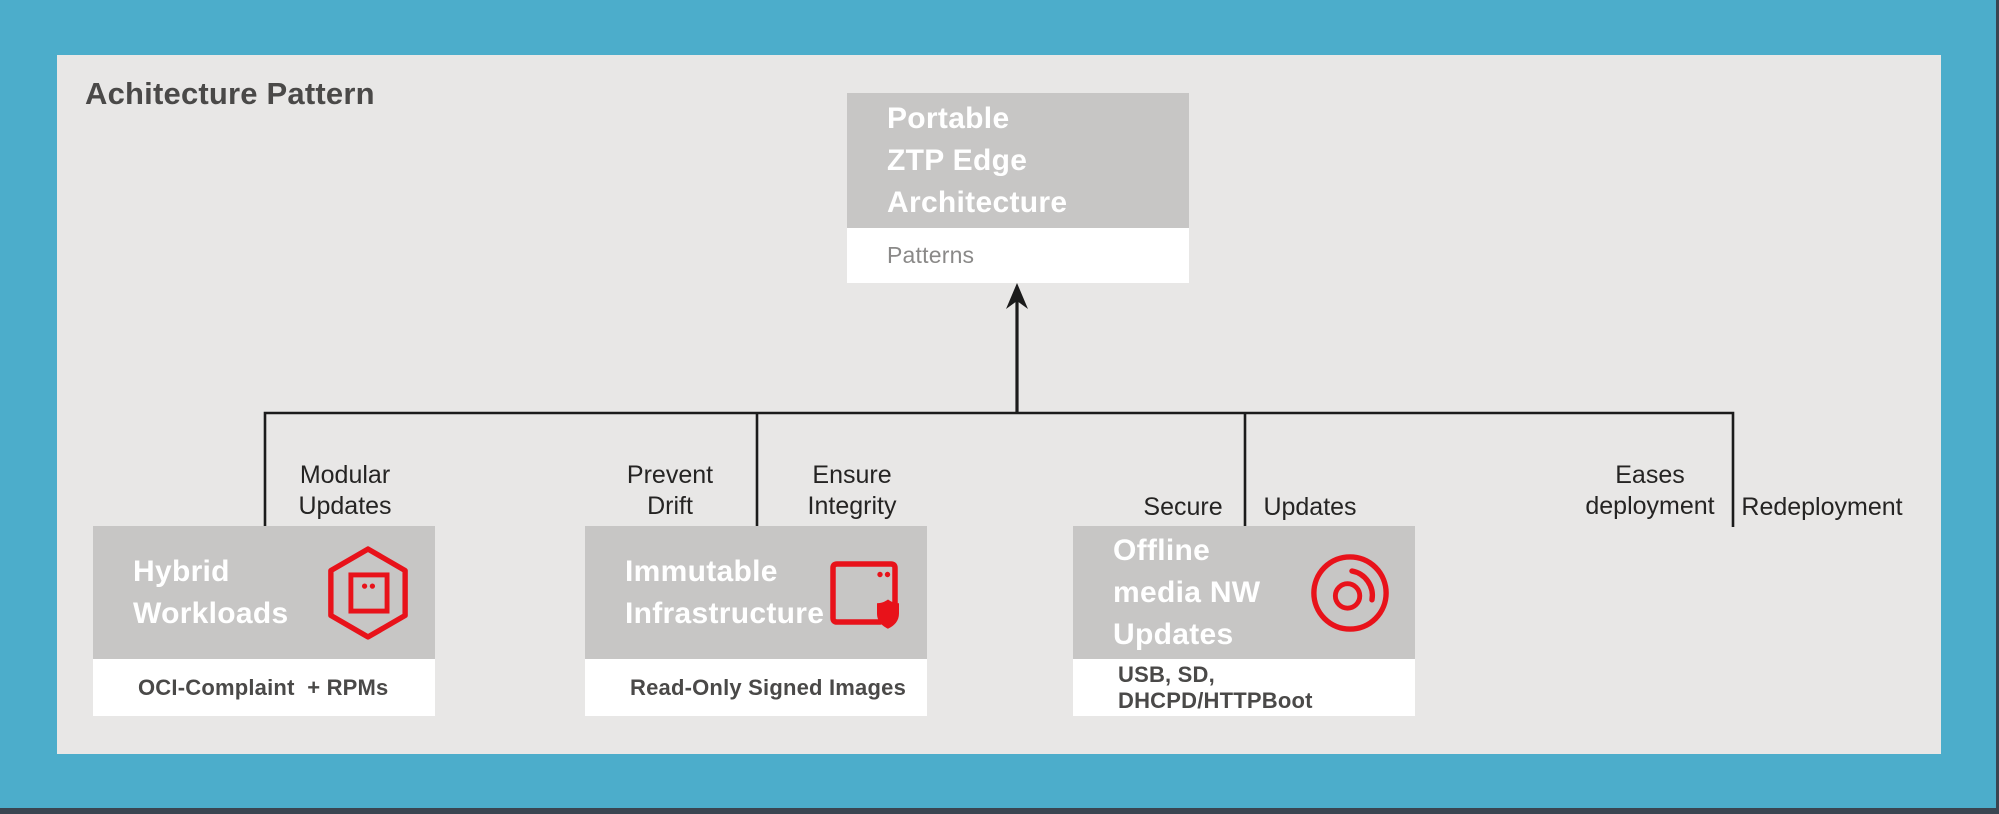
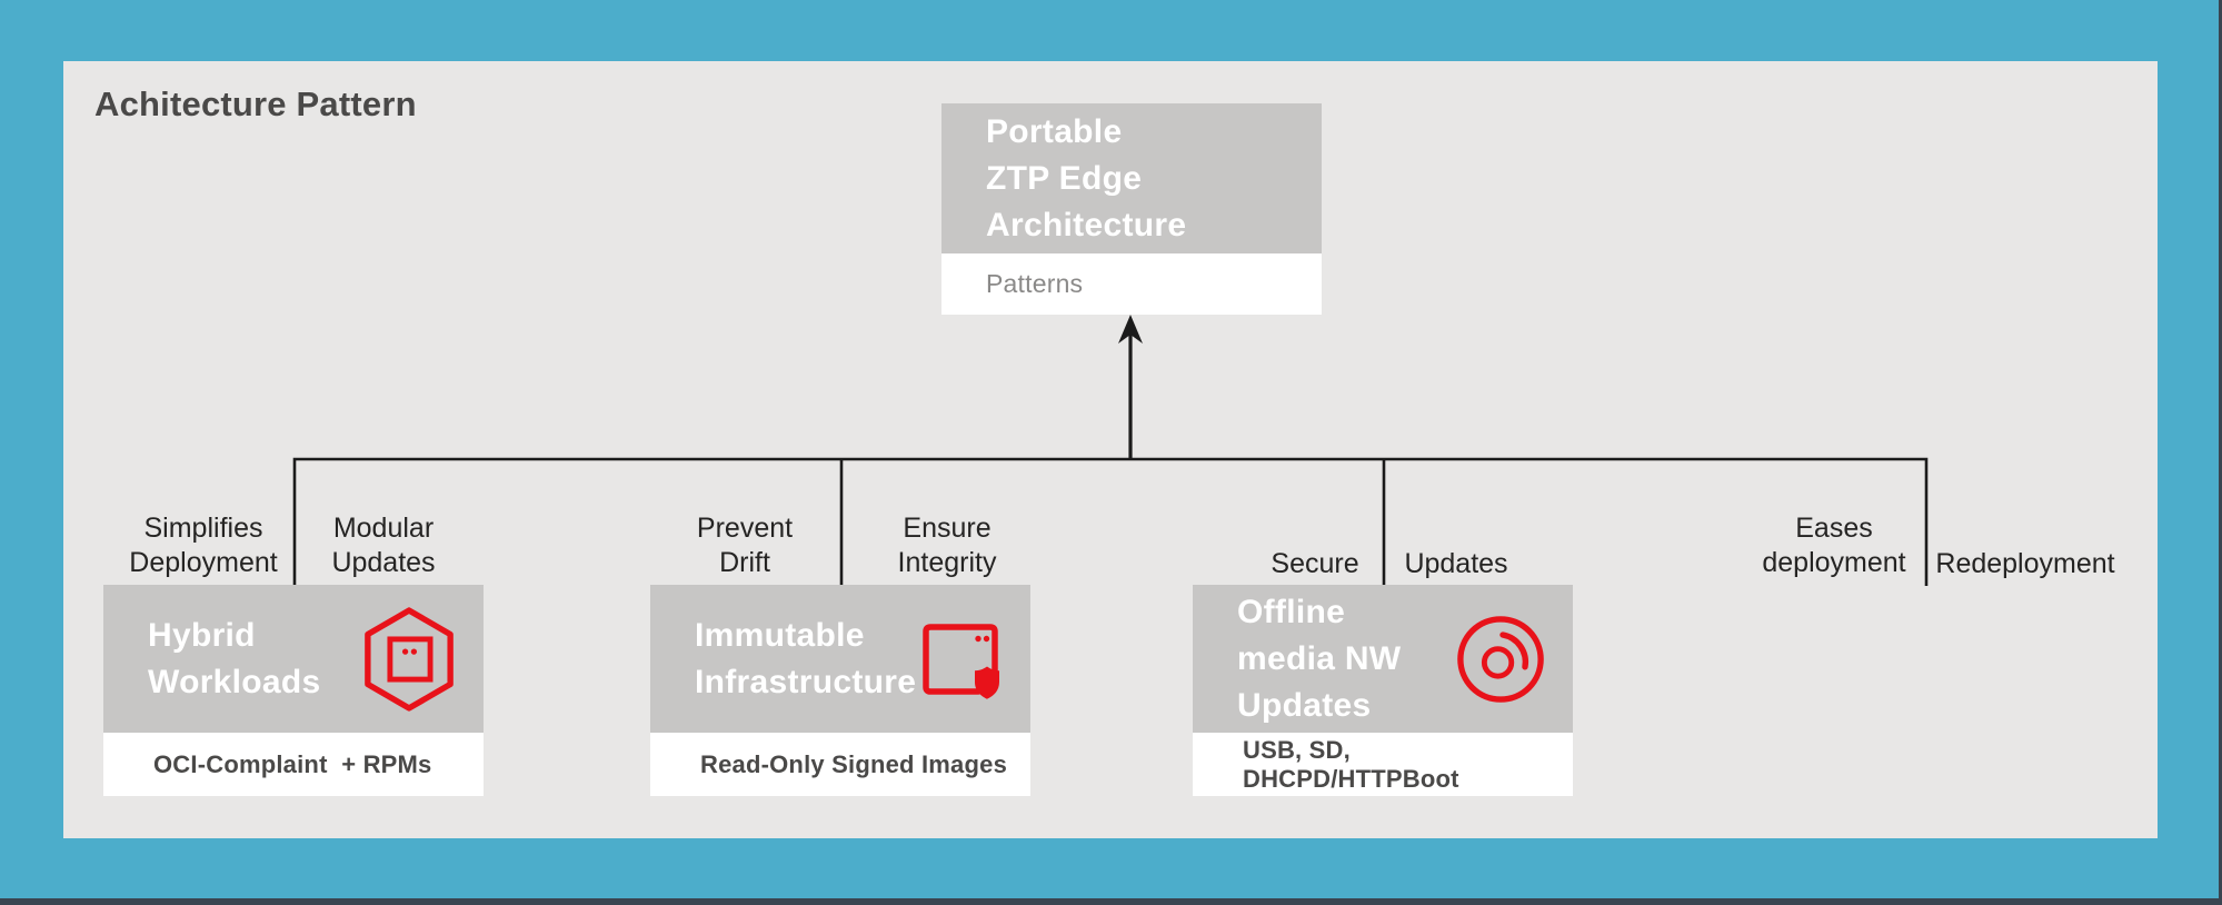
  Achitecture Pattern
  Portable
  ZTP Edge
  Architecture
  Patterns
+ Simplifies
+ Deployment
  Modular
  Updates
  Prevent
  Drift
  Ensure
  Integrity
  Secure
  Updates
  Eases
  deployment
  Redeployment
  Hybrid
  Workloads
  OCI-Complaint + RPMs
  Immutable
  Infrastructure
  Read-Only Signed Images
  Offline
  media NW
  Updates
  USB, SD, DHCPD/HTTPBoot
